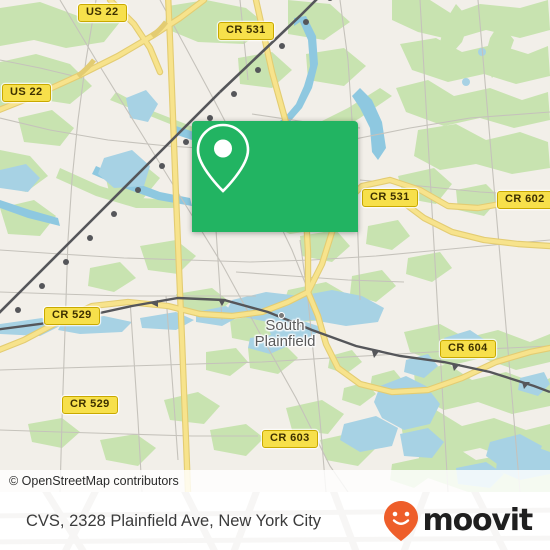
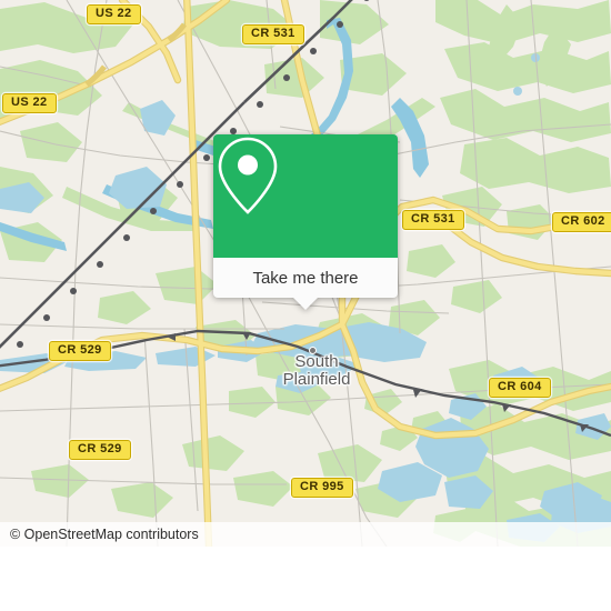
  South
  Plainfield
  US 22
  CR 531
  US 22
  CR 531
  CR 602
  CR 529
  CR 604
  CR 529
- CR 603
+ CR 995
+ Take me there
  © OpenStreetMap contributors
- CVS, 2328 Plainfield Ave, New York City
- moovit
